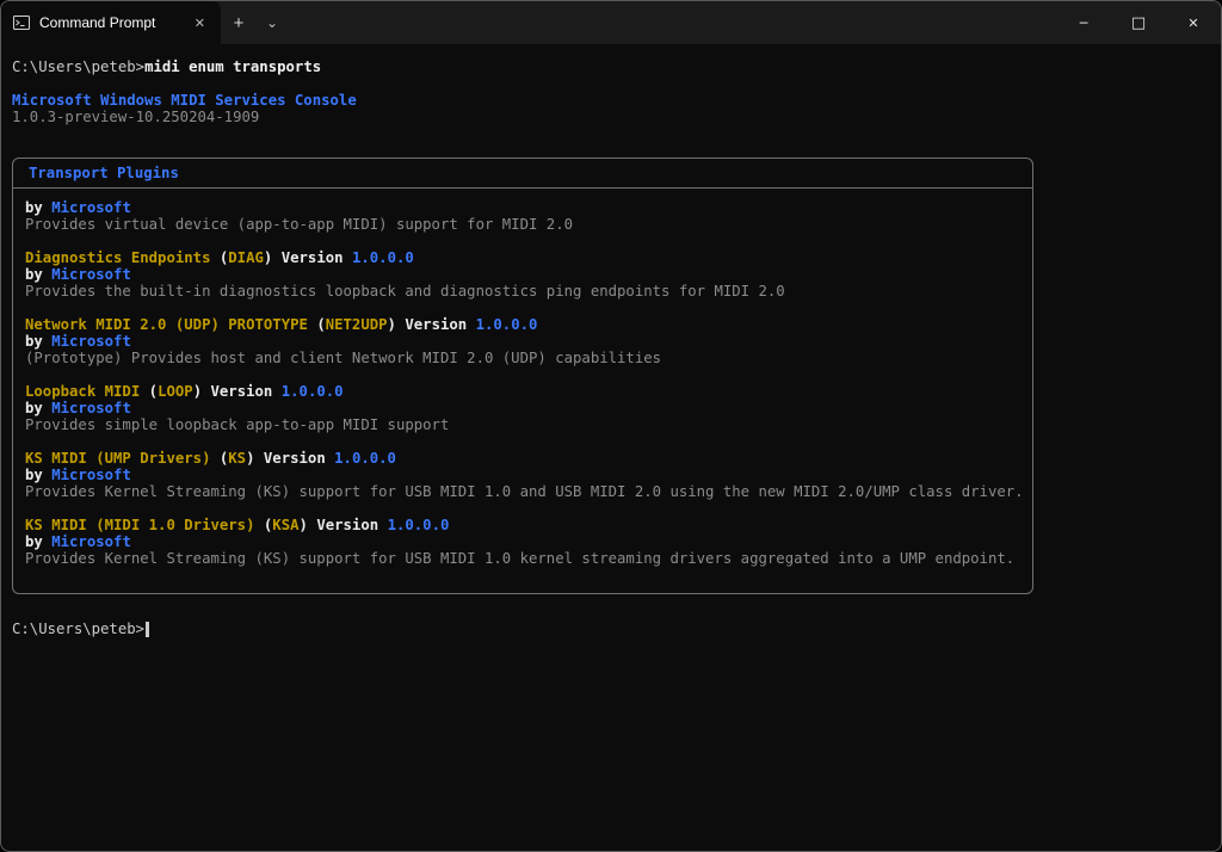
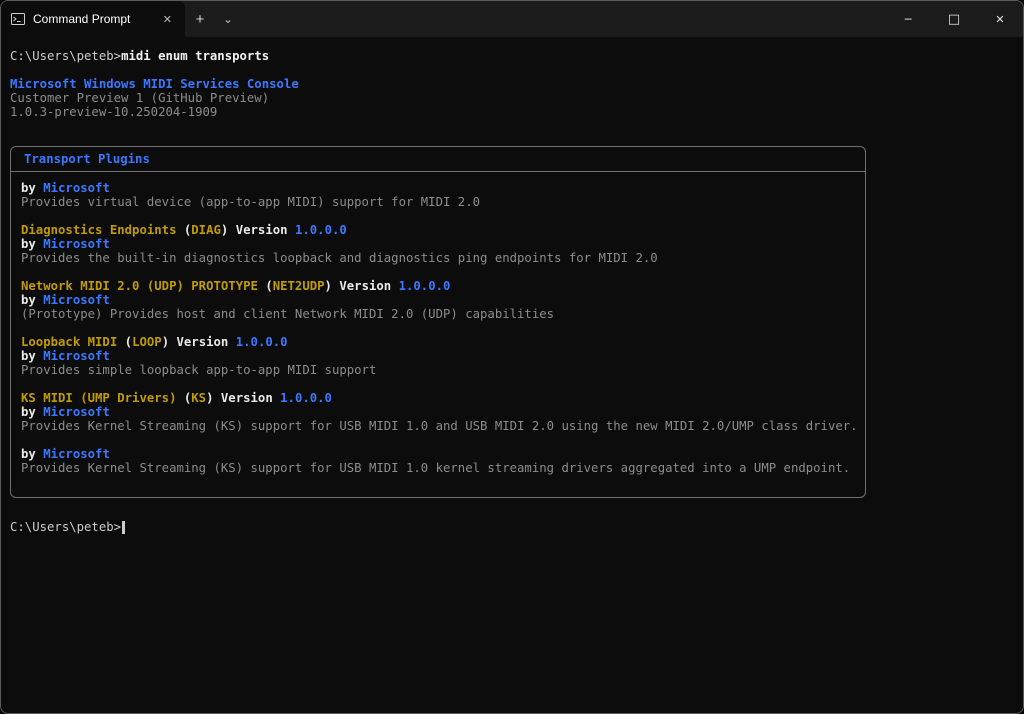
  Command Prompt
  ✕
  +
  ⌄
  ─
  □
  ✕
  C:\Users\peteb>midi enum transports
  Microsoft Windows MIDI Services Console
+ Customer Preview 1 (GitHub Preview)
  1.0.3-preview-10.250204-1909
  Transport Plugins
  by Microsoft
  Provides virtual device (app-to-app MIDI) support for MIDI 2.0
  Diagnostics Endpoints (DIAG) Version 1.0.0.0
  by Microsoft
  Provides the built-in diagnostics loopback and diagnostics ping endpoints for MIDI 2.0
  Network MIDI 2.0 (UDP) PROTOTYPE (NET2UDP) Version 1.0.0.0
  by Microsoft
  (Prototype) Provides host and client Network MIDI 2.0 (UDP) capabilities
  Loopback MIDI (LOOP) Version 1.0.0.0
  by Microsoft
  Provides simple loopback app-to-app MIDI support
  KS MIDI (UMP Drivers) (KS) Version 1.0.0.0
  by Microsoft
  Provides Kernel Streaming (KS) support for USB MIDI 1.0 and USB MIDI 2.0 using the new MIDI 2.0/UMP class driver.
- KS MIDI (MIDI 1.0 Drivers) (KSA) Version 1.0.0.0
  by Microsoft
  Provides Kernel Streaming (KS) support for USB MIDI 1.0 kernel streaming drivers aggregated into a UMP endpoint.
  C:\Users\peteb>
